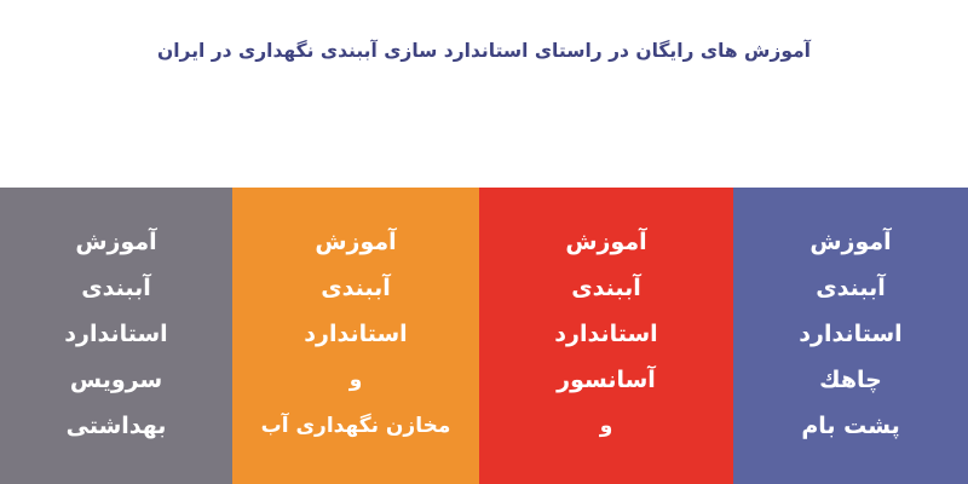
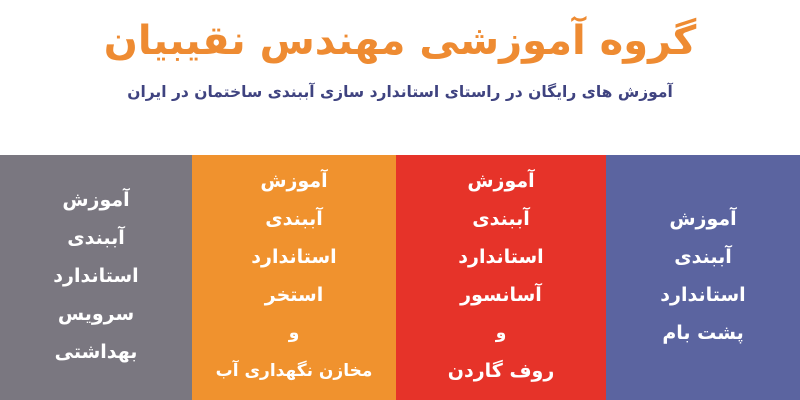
+ گروه آموزشی مهندس نقیبیان
- آموزش های رایگان در راستای استاندارد سازی آببندی نگهداری در ایران
+ آموزش های رایگان در راستای استاندارد سازی آببندی ساختمان در ایران
  آموزش
  آببندی
  استاندارد
- چاهك
  پشت بام
  آموزش
  آببندی
  استاندارد
  آسانسور
  و
+ روف گاردن
  آموزش
  آببندی
  استاندارد
+ استخر
  و
  مخازن نگهداری آب
  آموزش
  آببندی
  استاندارد
  سرویس
  بهداشتی
